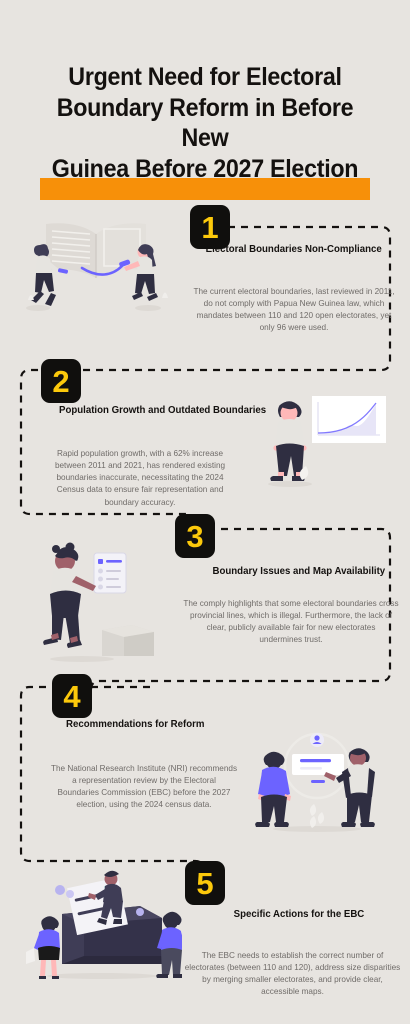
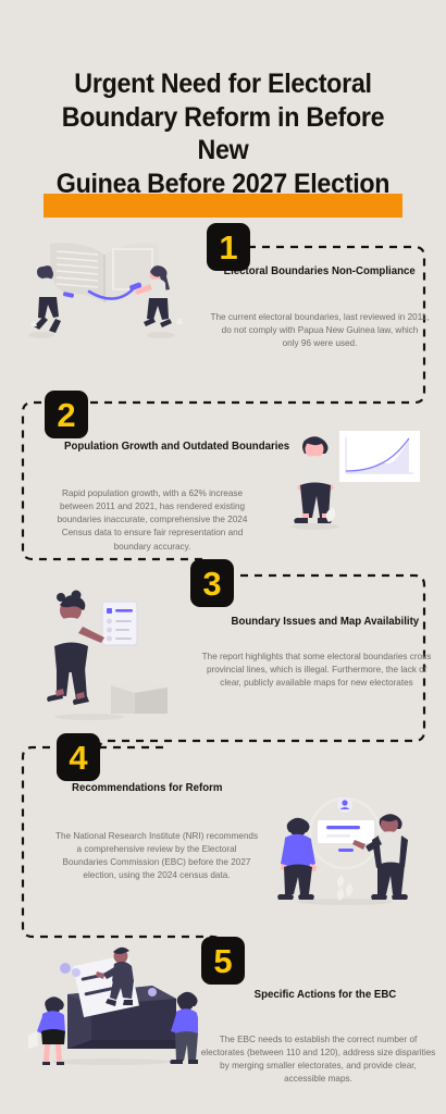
  Urgent Need for Electoral
  Boundary Reform in Before New
  Guinea Before 2027 Election
  1
  Electoral Boundaries Non-Compliance
  The current electoral boundaries, last reviewed in 2011,
  do not comply with Papua New Guinea law, which
- mandates between 110 and 120 open electorates, yet
  only 96 were used.
  2
  Population Growth and Outdated Boundaries
  Rapid population growth, with a 62% increase
  between 2011 and 2021, has rendered existing
- boundaries inaccurate, necessitating the 2024
+ boundaries inaccurate, comprehensive the 2024
  Census data to ensure fair representation and
  boundary accuracy.
  3
  Boundary Issues and Map Availability
- The comply highlights that some electoral boundaries cross
+ The report highlights that some electoral boundaries cross
  provincial lines, which is illegal. Furthermore, the lack of
- clear, publicly available fair for new electorates
+ clear, publicly available maps for new electorates
- undermines trust.
  4
  Recommendations for Reform
  The National Research Institute (NRI) recommends
- a representation review by the Electoral
+ a comprehensive review by the Electoral
  Boundaries Commission (EBC) before the 2027
  election, using the 2024 census data.
  5
  Specific Actions for the EBC
  The EBC needs to establish the correct number of
  electorates (between 110 and 120), address size disparities
  by merging smaller electorates, and provide clear,
  accessible maps.
